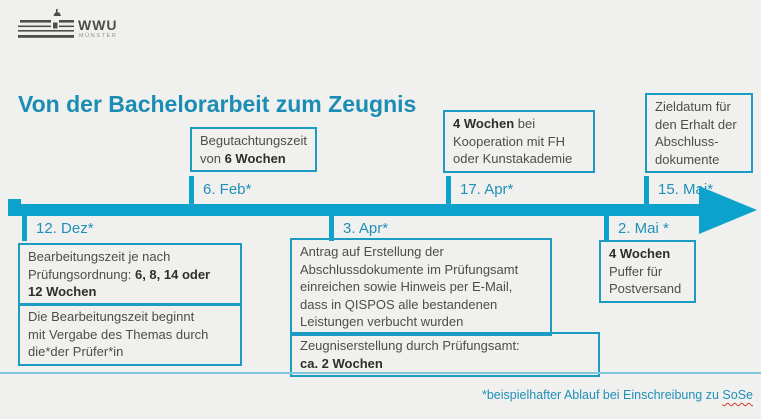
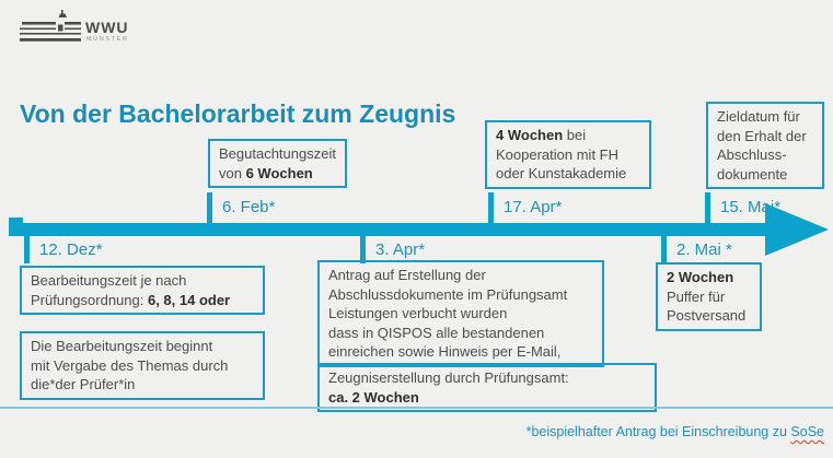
  WWU
  Von der Bachelorarbeit zum Zeugnis
  Begutachtungszeit
  von 6 Wochen
  4 Wochen bei
  Kooperation mit FH
  oder Kunstakademie
  Zieldatum für
  den Erhalt der
  Abschluss-
  dokumente
  6. Feb*
  17. Apr*
  15. M*
  12. Dez*
  3. Apr*
  2. Mai *
  Bearbeitungszeit je nach
  Prüfungsordnung: 6, 8, 14 oder
- 12 Wochen
  Die Bearbeitungszeit beginnt
  mit Vergabe des Themas durch
  die*der Prüfer*in
  Antrag auf Erstellung der
  Abschlussdokumente im Prüfungsamt
- einreichen sowie Hinweis per E-Mail,
+ Leistungen verbucht wurden
  dass in QISPOS alle bestandenen
- Leistungen verbucht wurden
+ einreichen sowie Hinweis per E-Mail,
  Zeugniserstellung durch Prüfungsamt:
  ca. 2 Wochen
- 4 Wochen
+ 2 Wochen
  Puffer für
  Postversand
- *beispielhafter Ablauf bei Einschreibung zu SoSe
+ *beispielhafter Antrag bei Einschreibung zu SoSe
